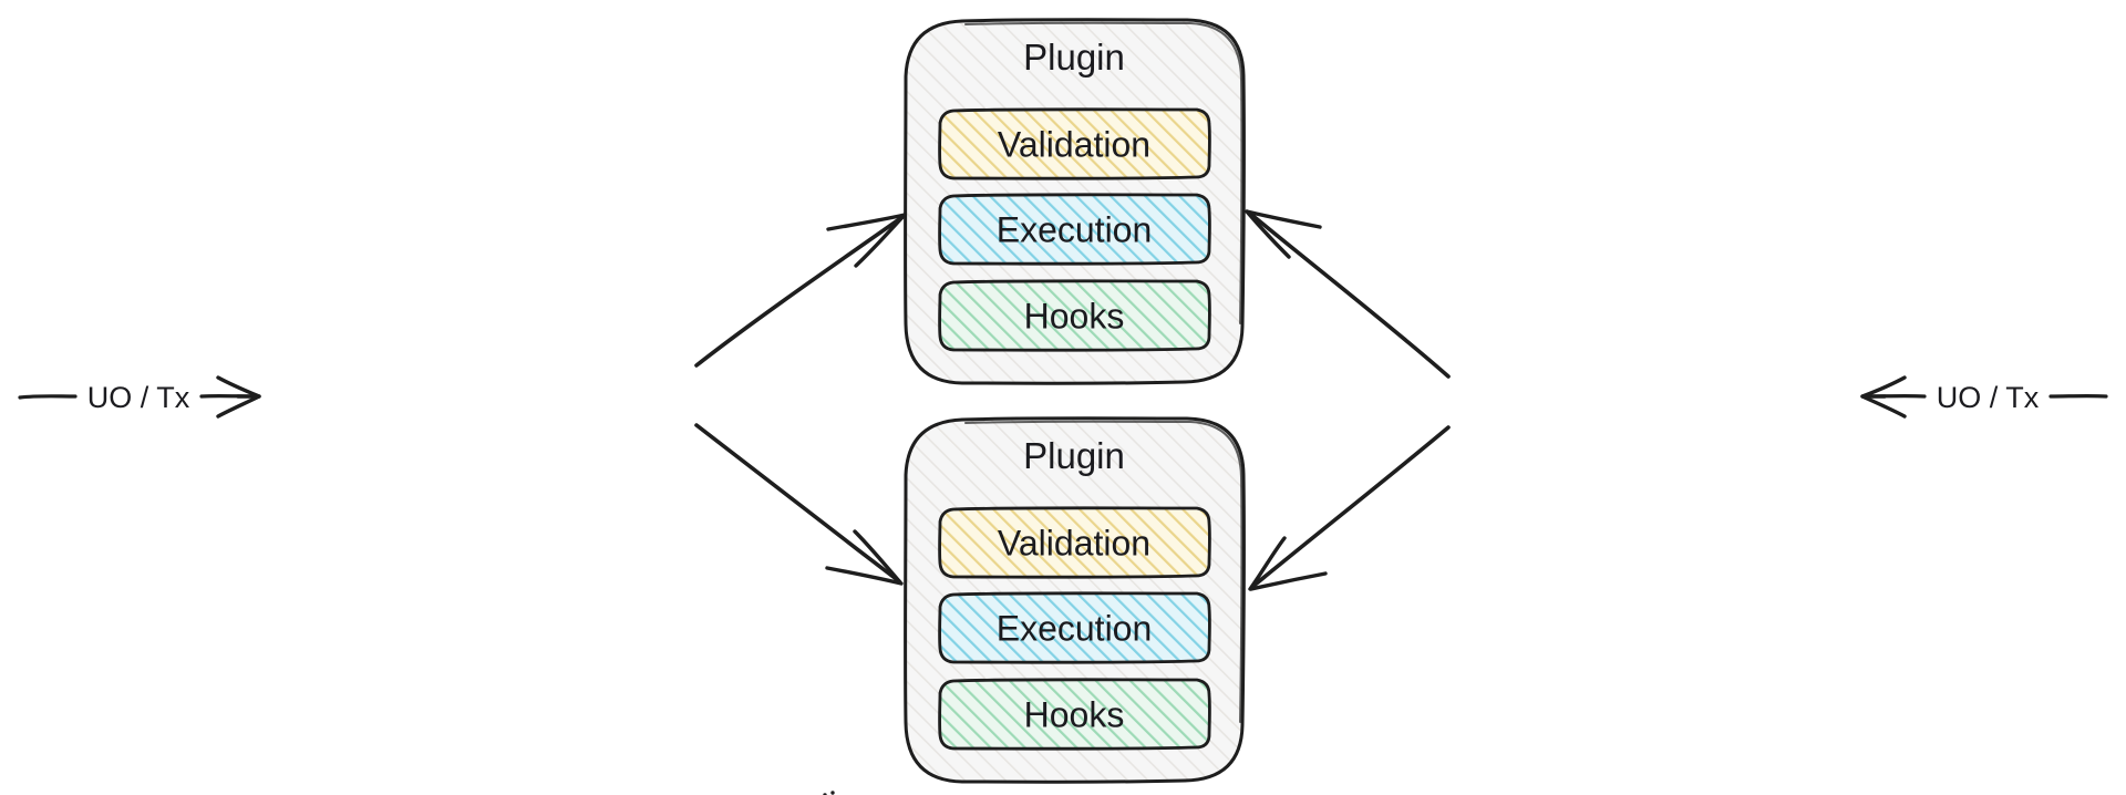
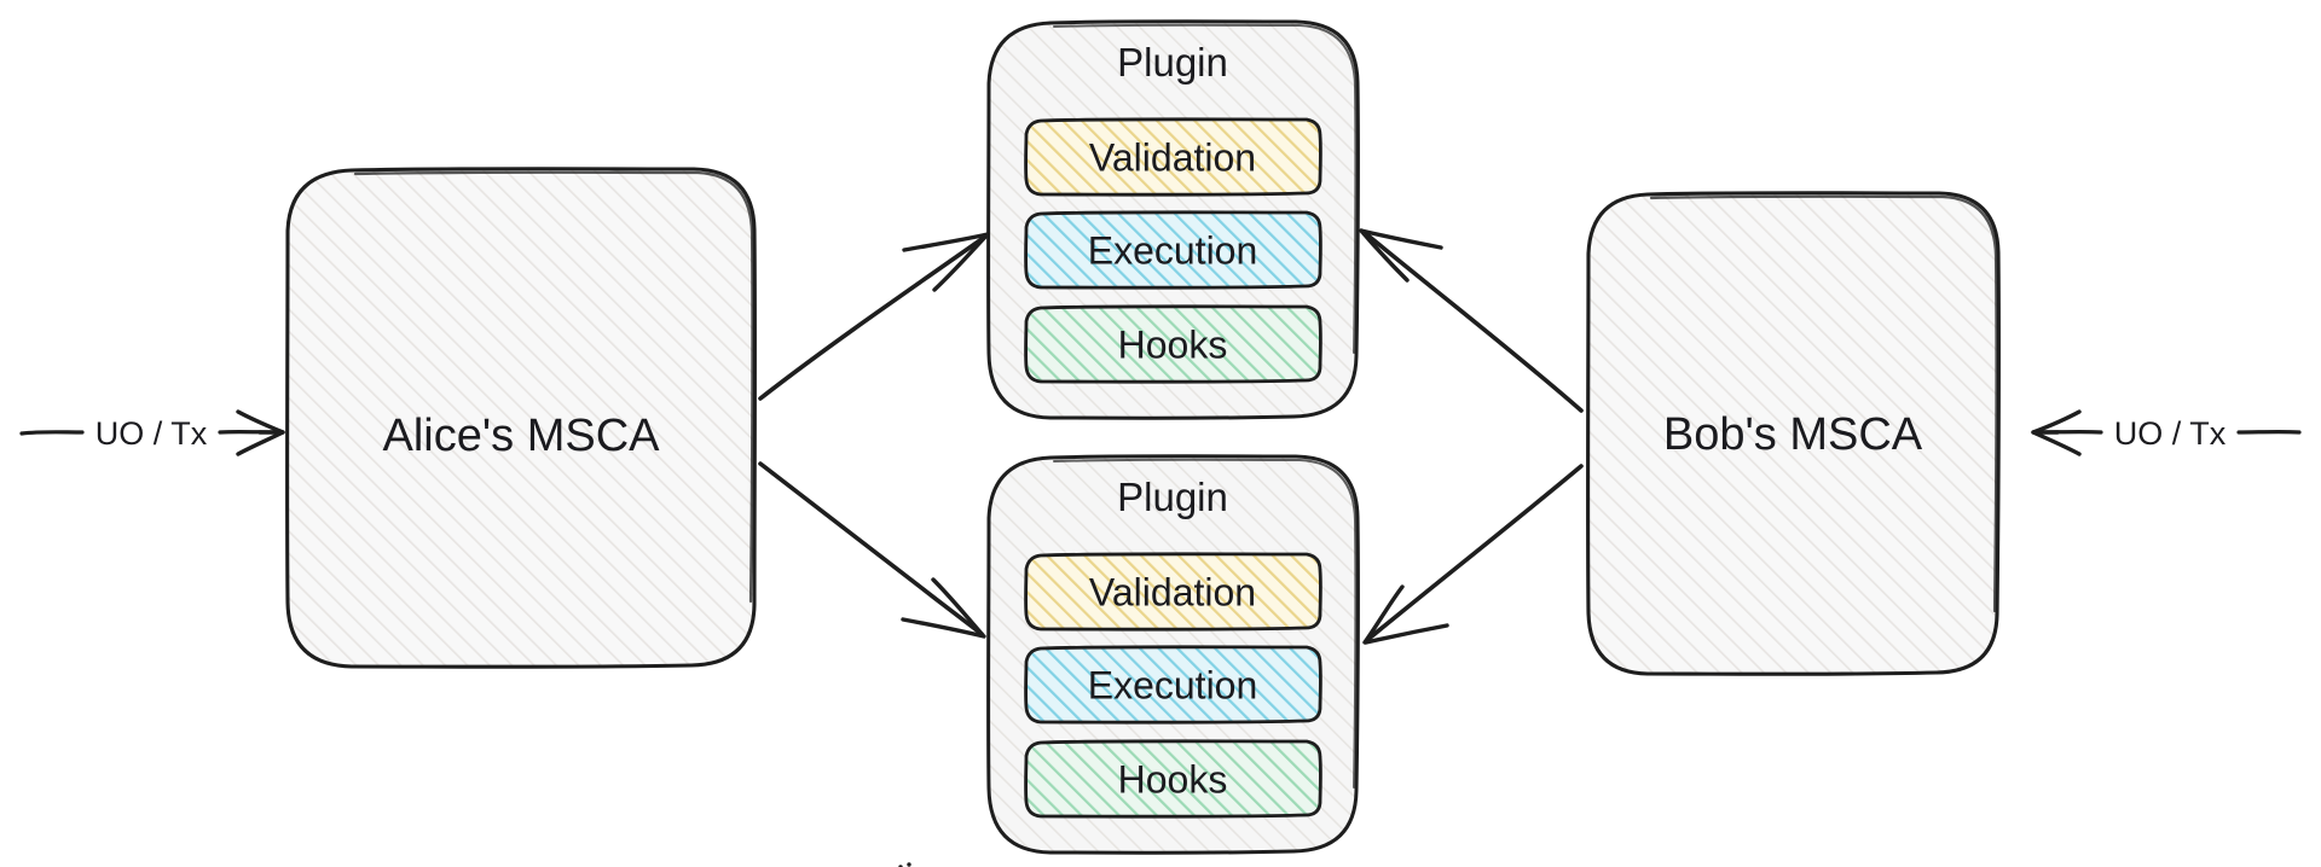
+ Alice's MSCA
+ Bob's MSCA
  Plugin
  Validation
  Execution
  Hooks
  Plugin
  Validation
  Execution
  Hooks
  UO / Tx
  UO / Tx
